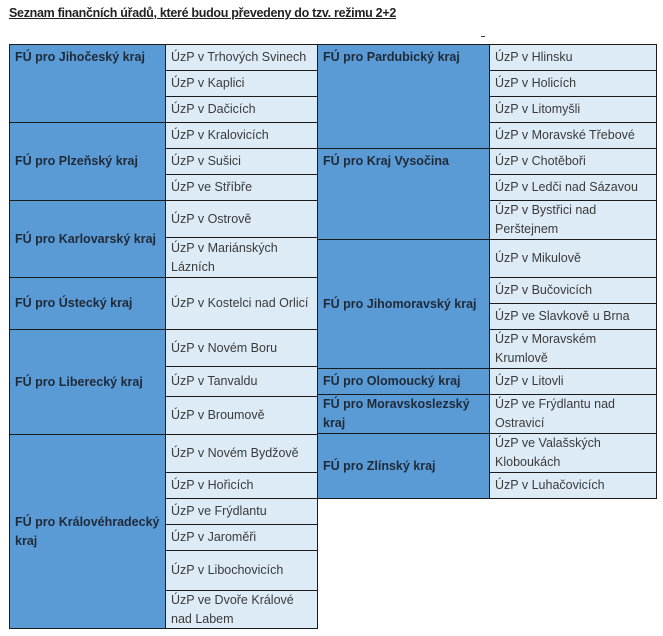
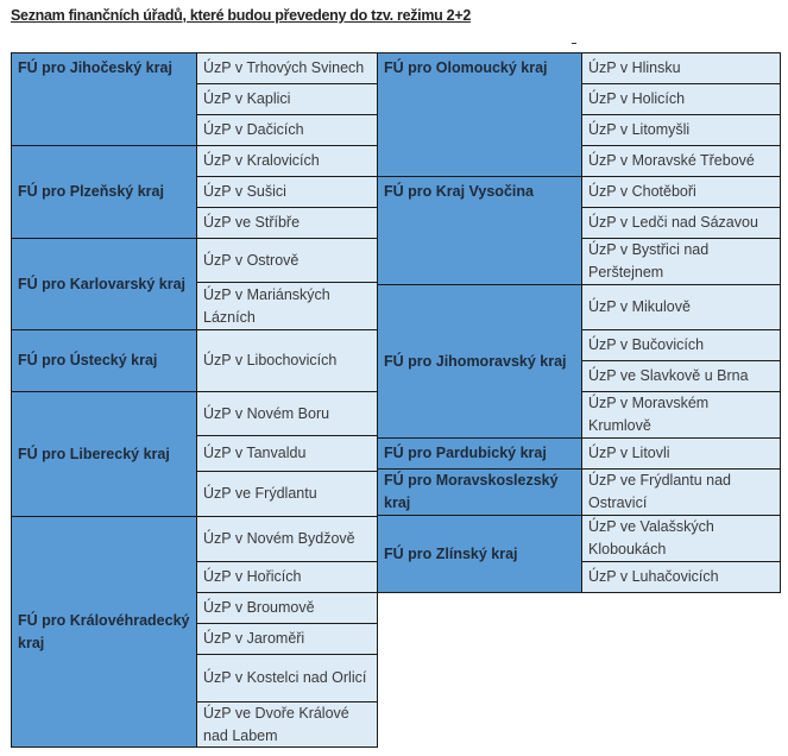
  Seznam finančních úřadů, které budou převedeny do tzv. režimu 2+2
  FÚ pro Jihočeský kraj
  FÚ pro Plzeňský kraj
  FÚ pro Karlovarský kraj
  FÚ pro Ústecký kraj
  FÚ pro Liberecký kraj
  FÚ pro Královéhradecký kraj
  ÚzP v Trhových Svinech
  ÚzP v Kaplici
  ÚzP v Dačicích
  ÚzP v Kralovicích
  ÚzP v Sušici
  ÚzP ve Stříbře
  ÚzP v Ostrově
  ÚzP v Mariánských Lázních
- ÚzP v Kostelci nad Orlicí
+ ÚzP v Libochovicích
  ÚzP v Novém Boru
  ÚzP v Tanvaldu
- ÚzP v Broumově
+ ÚzP ve Frýdlantu
  ÚzP v Novém Bydžově
  ÚzP v Hořicích
- ÚzP ve Frýdlantu
+ ÚzP v Broumově
  ÚzP v Jaroměři
- ÚzP v Libochovicích
+ ÚzP v Kostelci nad Orlicí
  ÚzP ve Dvoře Králové nad Labem
- FÚ pro Pardubický kraj
+ FÚ pro Olomoucký kraj
  FÚ pro Kraj Vysočina
  FÚ pro Jihomoravský kraj
- FÚ pro Olomoucký kraj
+ FÚ pro Pardubický kraj
  FÚ pro Moravskoslezský kraj
  FÚ pro Zlínský kraj
  ÚzP v Hlinsku
  ÚzP v Holicích
  ÚzP v Litomyšli
  ÚzP v Moravské Třebové
  ÚzP v Chotěboři
  ÚzP v Ledči nad Sázavou
  ÚzP v Bystřici nad Perštejnem
  ÚzP v Mikulově
  ÚzP v Bučovicích
  ÚzP ve Slavkově u Brna
  ÚzP v Moravském Krumlově
  ÚzP v Litovli
  ÚzP ve Frýdlantu nad Ostravicí
  ÚzP ve Valašských Kloboukách
  ÚzP v Luhačovicích
